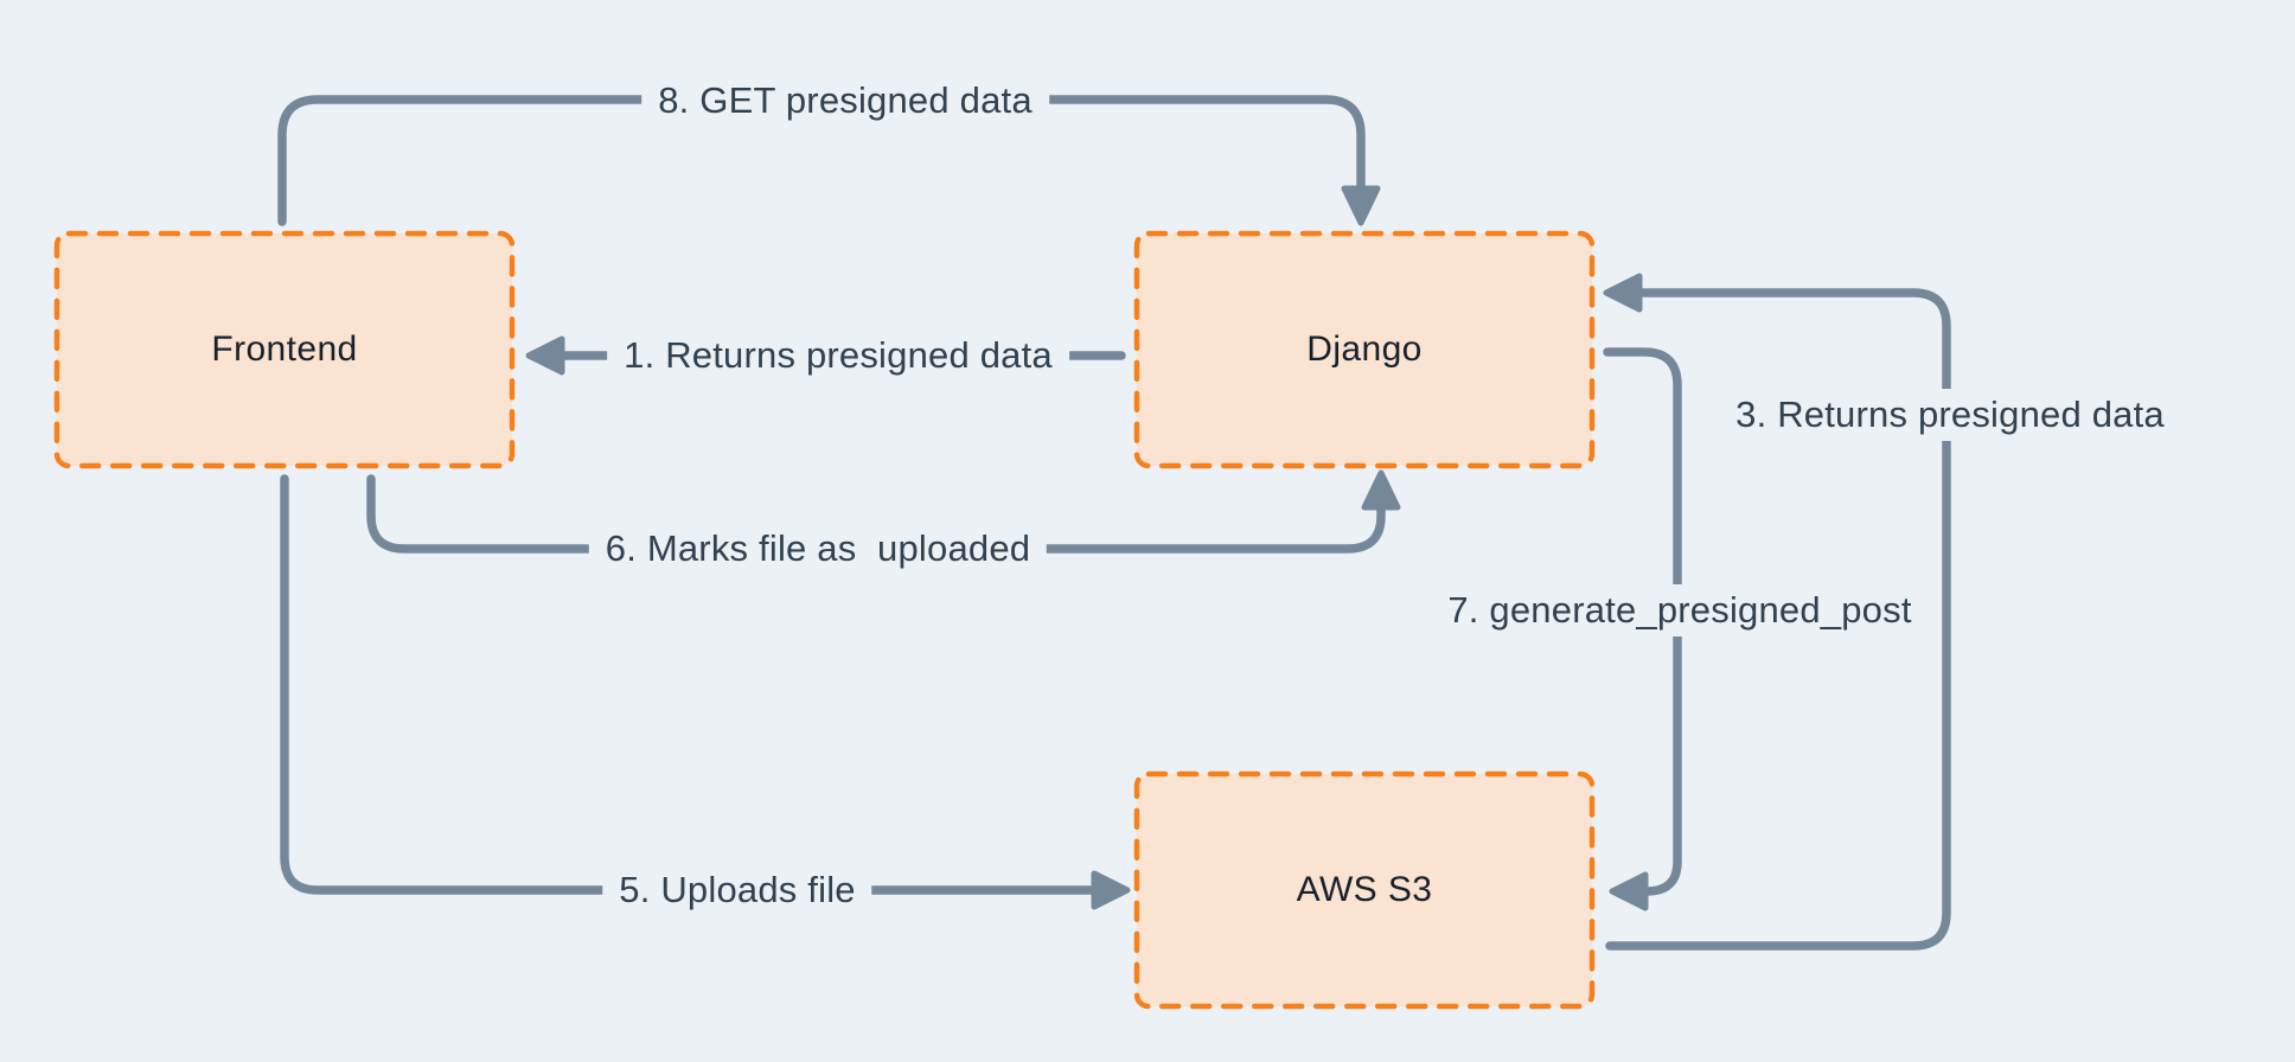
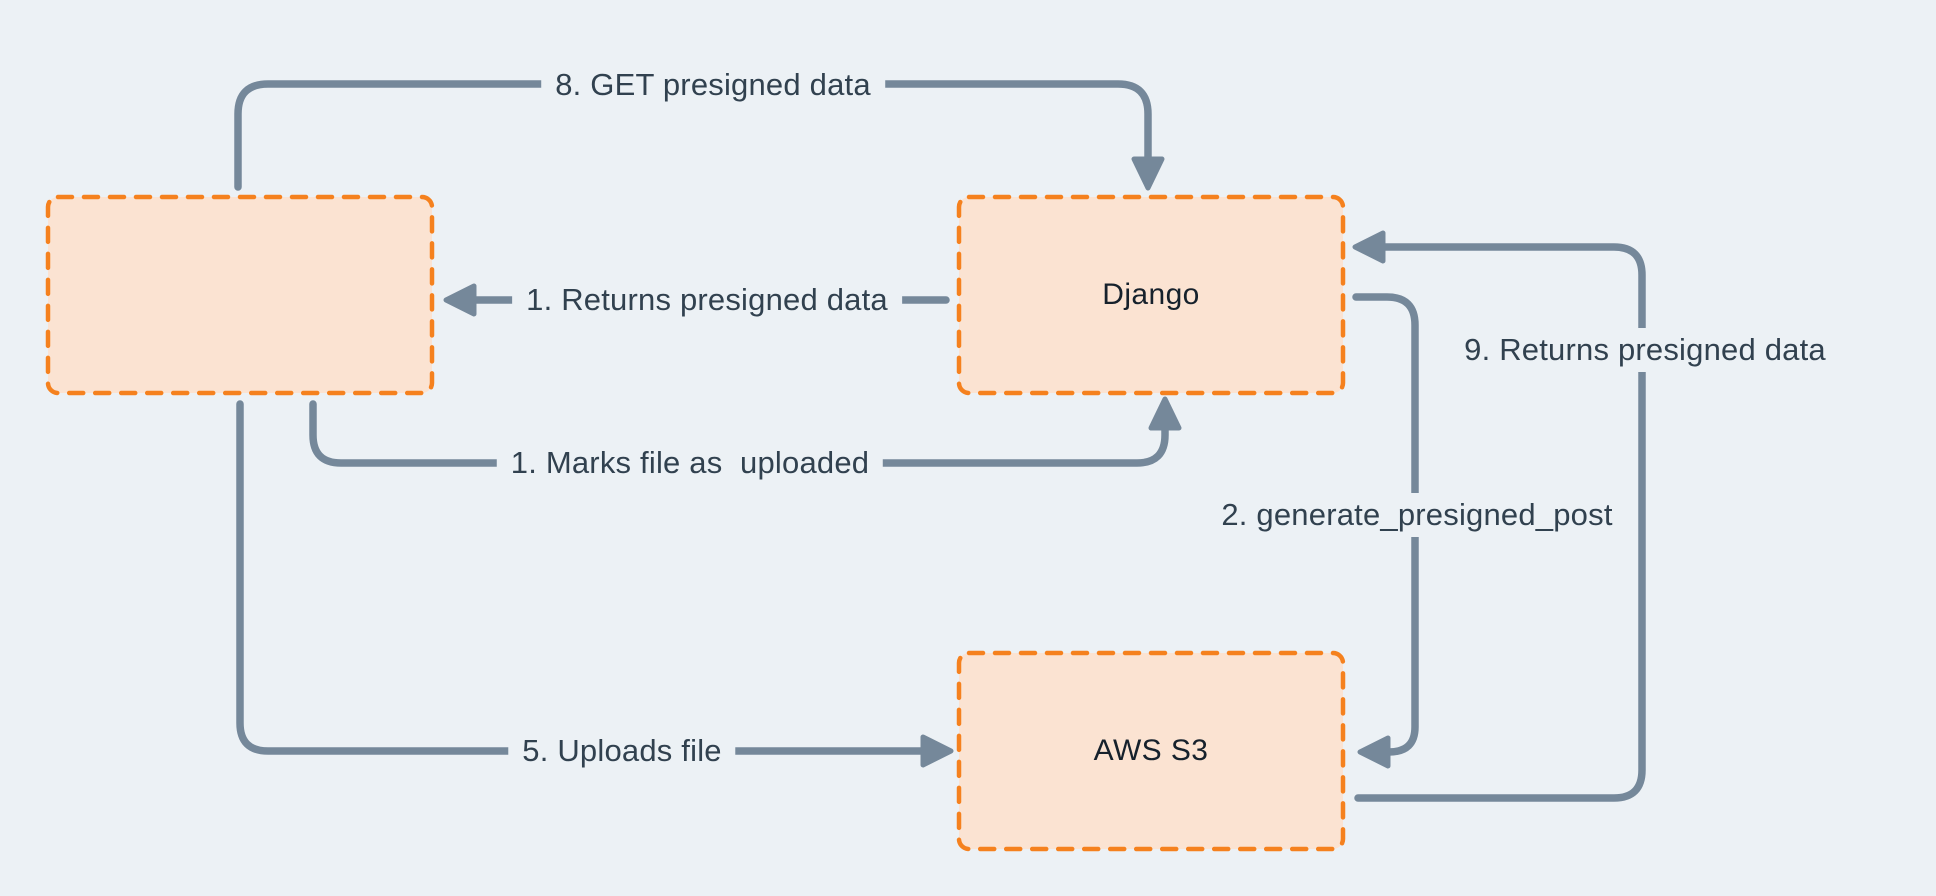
- Frontend
  Django
  AWS S3
  8. GET presigned data
- 7. generate_presigned_post
+ 2. generate_presigned_post
- 3. Returns presigned data
+ 9. Returns presigned data
  1. Returns presigned data
  5. Uploads file
- 6. Marks file as uploaded
+ 1. Marks file as uploaded
